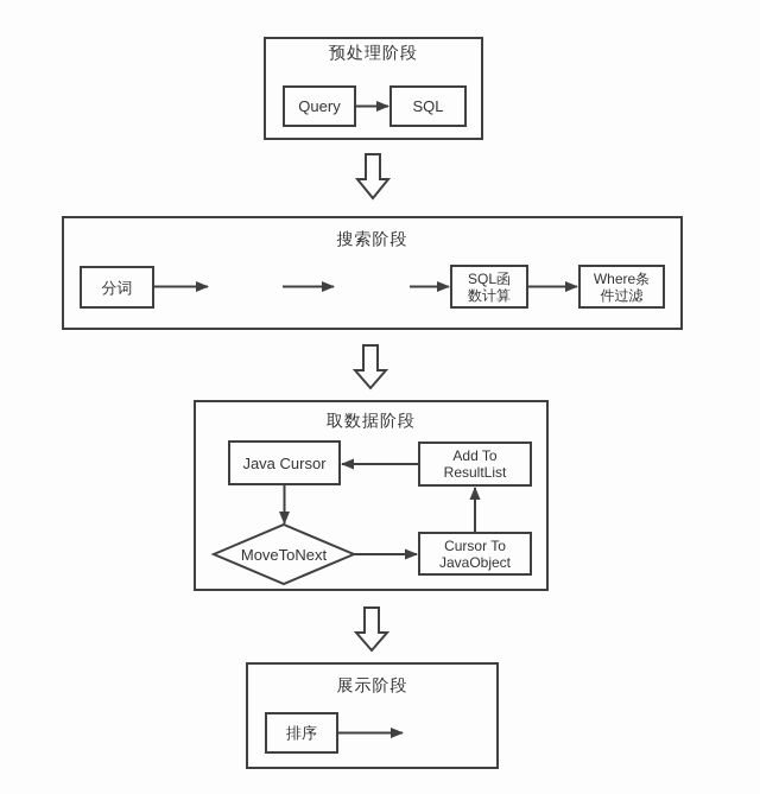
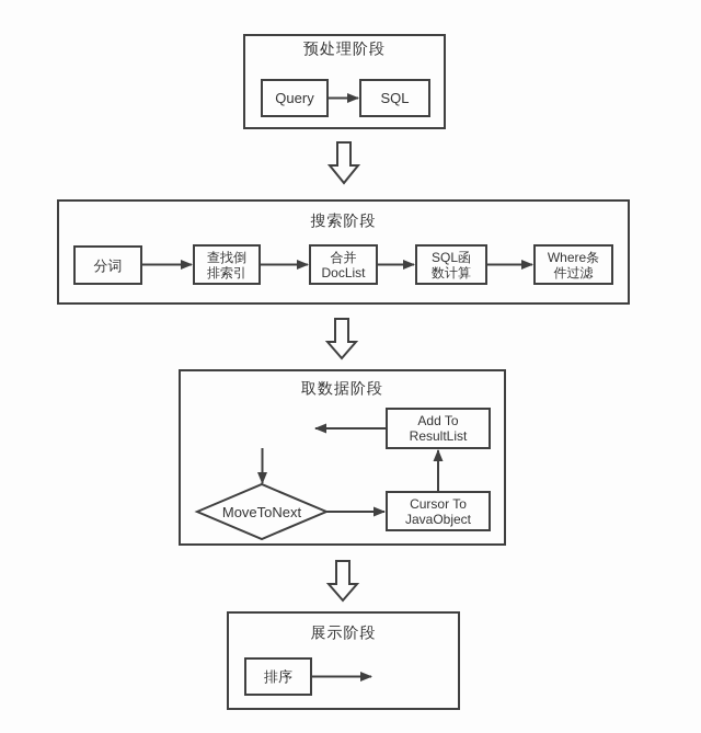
  预处理阶段
  Query
  SQL
  搜索阶段
  分词
+ 查找倒
+ 排索引
+ 合并
+ DocList
  SQL函
  数计算
  Where条
  件过滤
  取数据阶段
- Java Cursor
  Add To
  ResultList
  MoveToNext
  Cursor To
  JavaObject
  展示阶段
  排序
